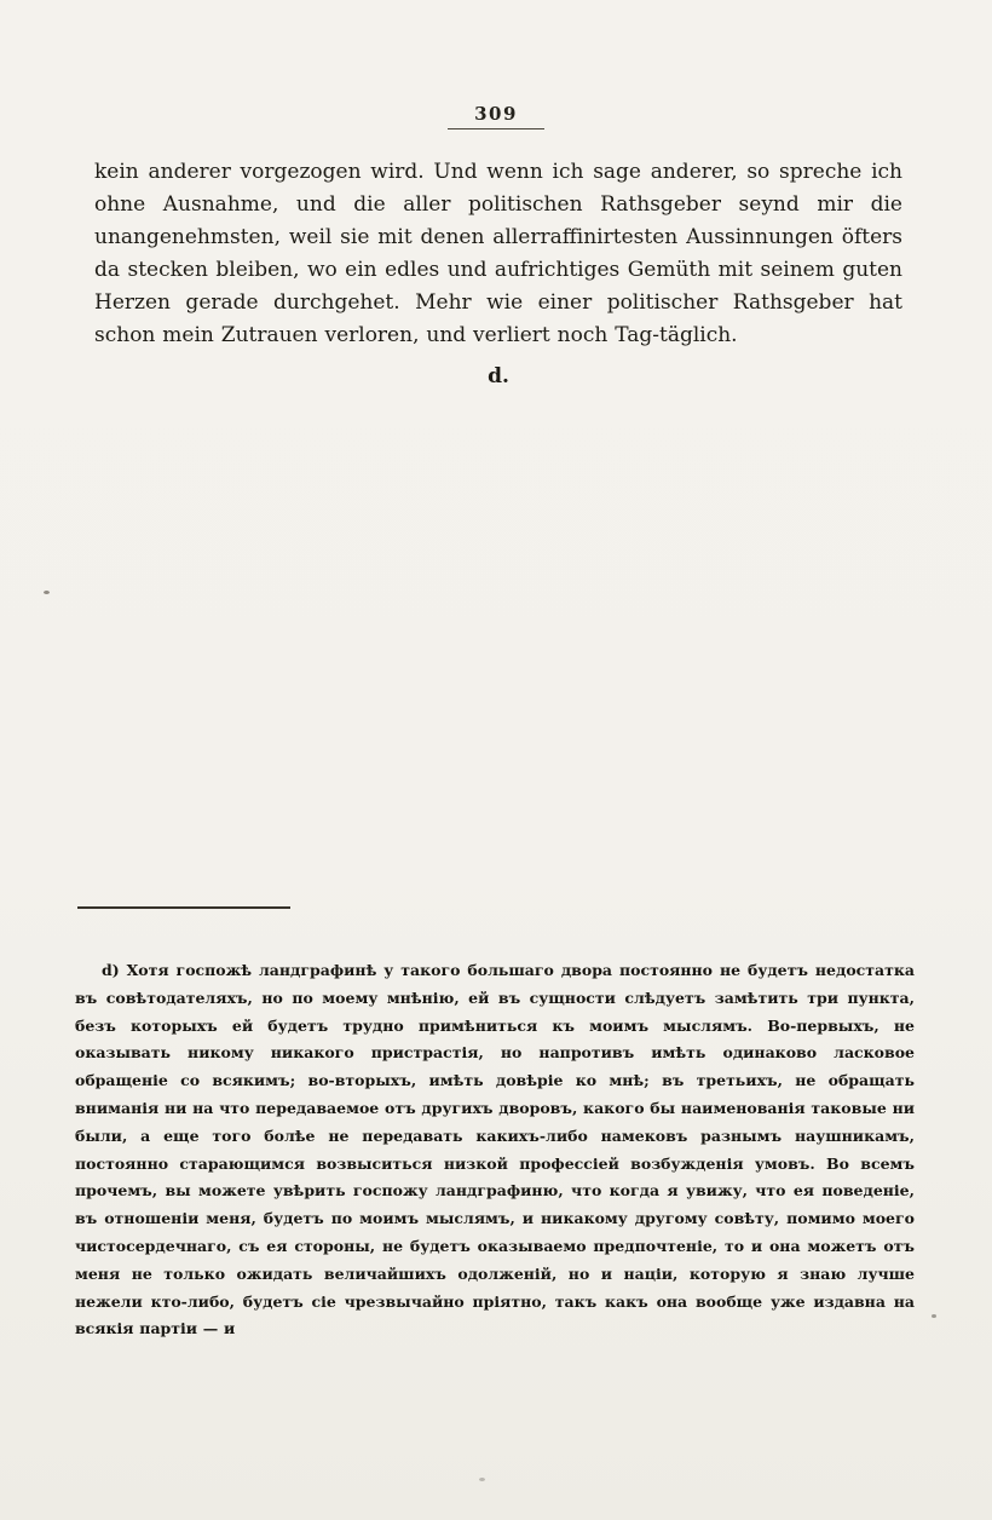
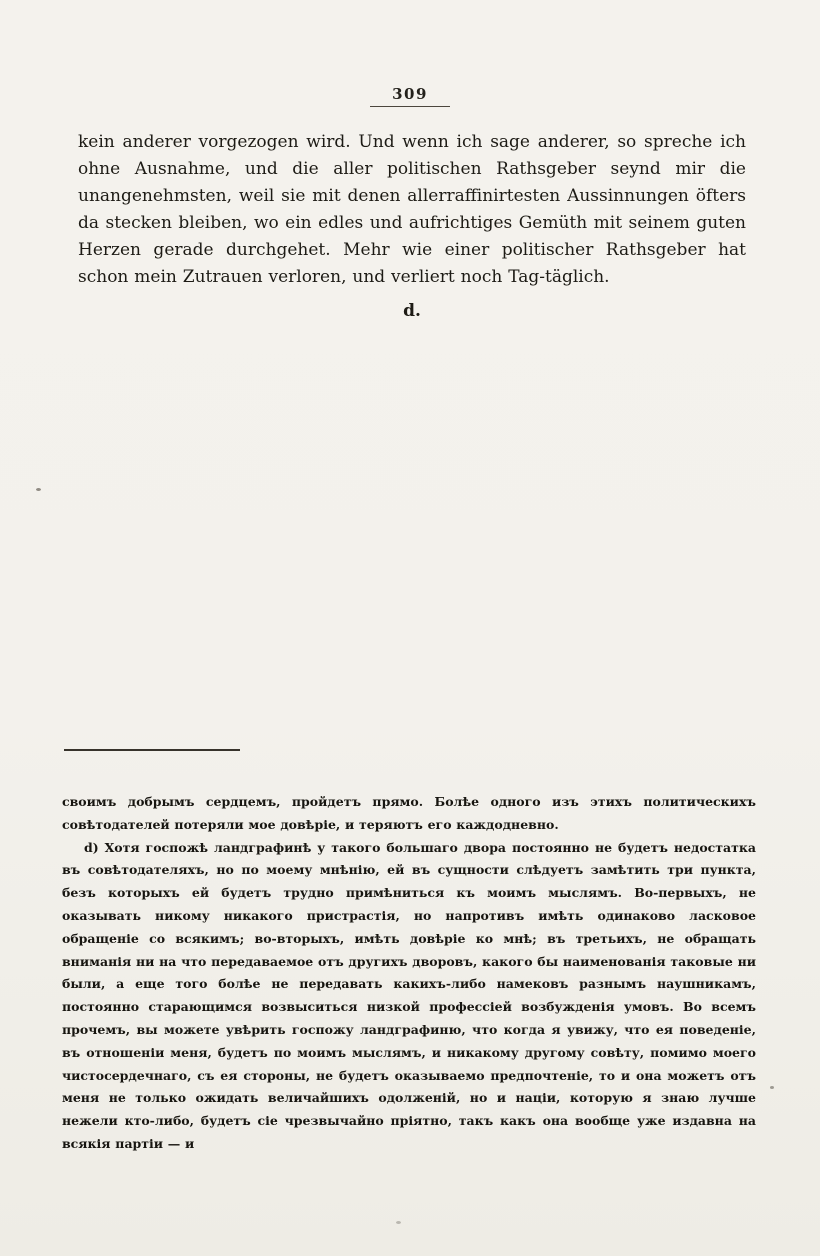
  309
  kein anderer vorgezogen wird. Und wenn ich sage anderer, so spreche ich ohne Ausnahme, und die aller politischen Rathsgeber seynd mir die unangenehmsten, weil sie mit denen allerraffinirtesten Aussinnungen öfters da stecken bleiben, wo ein edles und aufrichtiges Gemüth mit seinem guten Herzen gerade durchgehet. Mehr wie einer politischer Rathsgeber hat schon mein Zutrauen verloren, und verliert noch Tag-täglich.
  d.
+ своимъ добрымъ сердцемъ, пройдетъ прямо. Болѣе одного изъ этихъ политическихъ совѣтодателей потеряли мое довѣріе, и теряютъ его каждодневно.
  d) Хотя госпожѣ ландграфинѣ у такого большаго двора постоянно не будетъ недостатка въ совѣтодателяхъ, но по моему мнѣнію, ей въ сущности слѣдуетъ замѣтить три пункта, безъ которыхъ ей будетъ трудно примѣниться къ моимъ мыслямъ. Во-первыхъ, не оказывать никому никакого пристрастія, но напротивъ имѣть одинаково ласковое обращеніе со всякимъ; во-вторыхъ, имѣть довѣріе ко мнѣ; въ третьихъ, не обращать вниманія ни на что передаваемое отъ другихъ дворовъ, какого бы наименованія таковые ни были, а еще того болѣе не передавать какихъ-либо намековъ разнымъ наушникамъ, постоянно старающимся возвыситься низкой профессіей возбужденія умовъ. Во всемъ прочемъ, вы можете увѣрить госпожу ландграфиню, что когда я увижу, что ея поведеніе, въ отношеніи меня, будетъ по моимъ мыслямъ, и никакому другому совѣту, помимо моего чистосердечнаго, съ ея стороны, не будетъ оказываемо предпочтеніе, то и она можетъ отъ меня не только ожидать величайшихъ одолженій, но и націи, которую я знаю лучше нежели кто-либо, будетъ сіе чрезвычайно пріятно, такъ какъ она вообще уже издавна на всякія партіи — и
